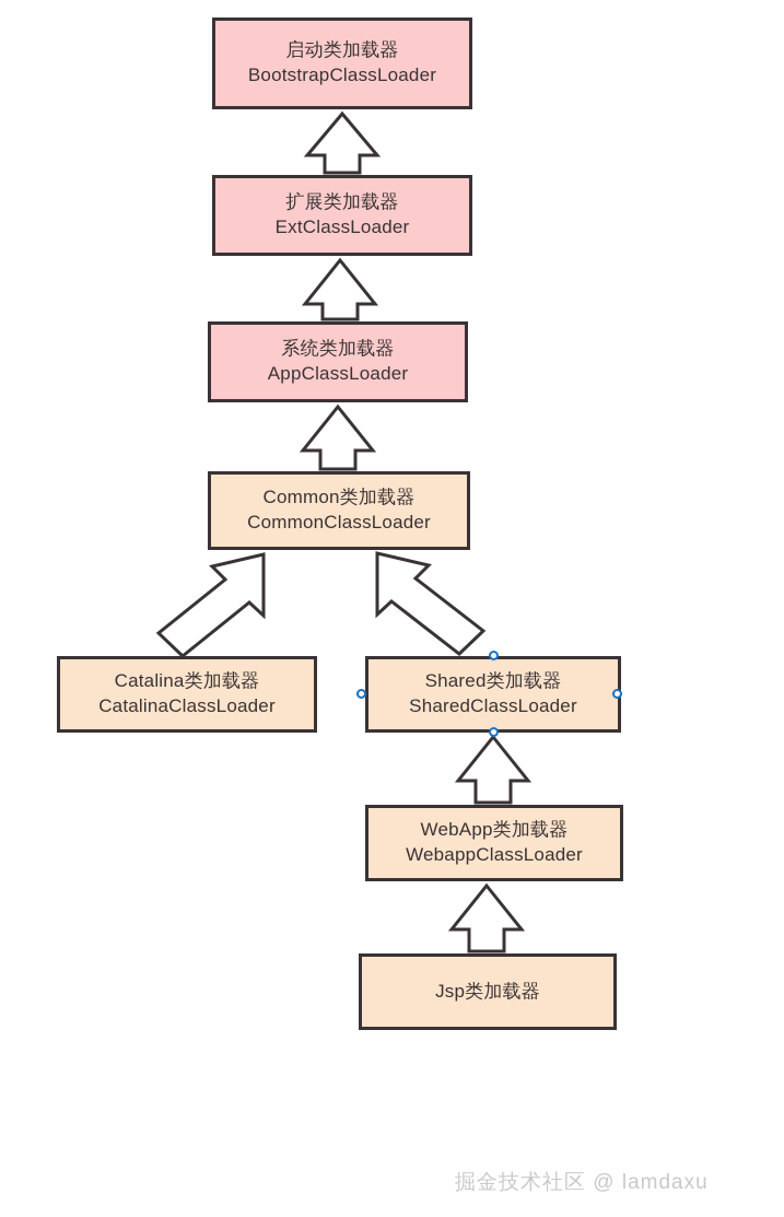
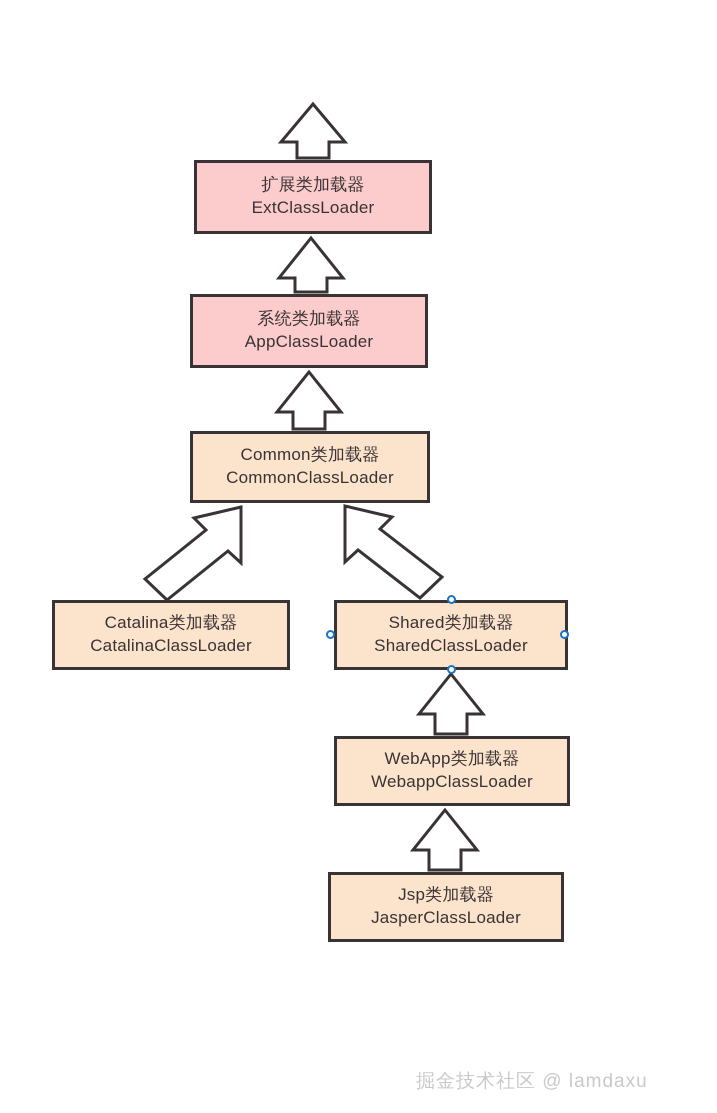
- 启动类加载器
- BootstrapClassLoader
  扩展类加载器
  ExtClassLoader
  系统类加载器
  AppClassLoader
  Common类加载器
  CommonClassLoader
  Catalina类加载器
  CatalinaClassLoader
  Shared类加载器
  SharedClassLoader
  WebApp类加载器
  WebappClassLoader
  Jsp类加载器
+ JasperClassLoader
  掘金技术社区 @ lamdaxu
